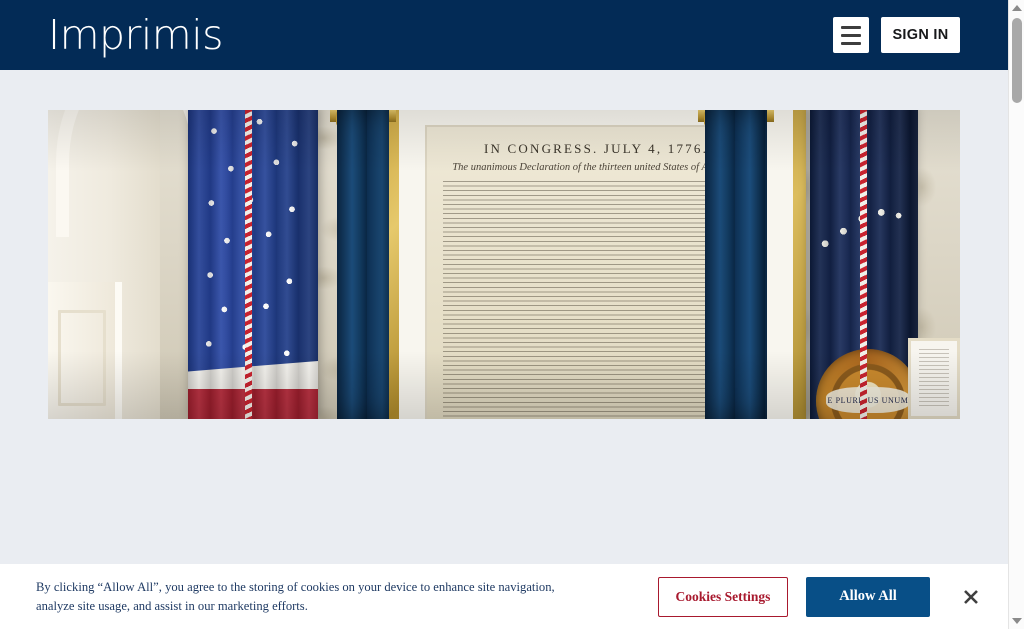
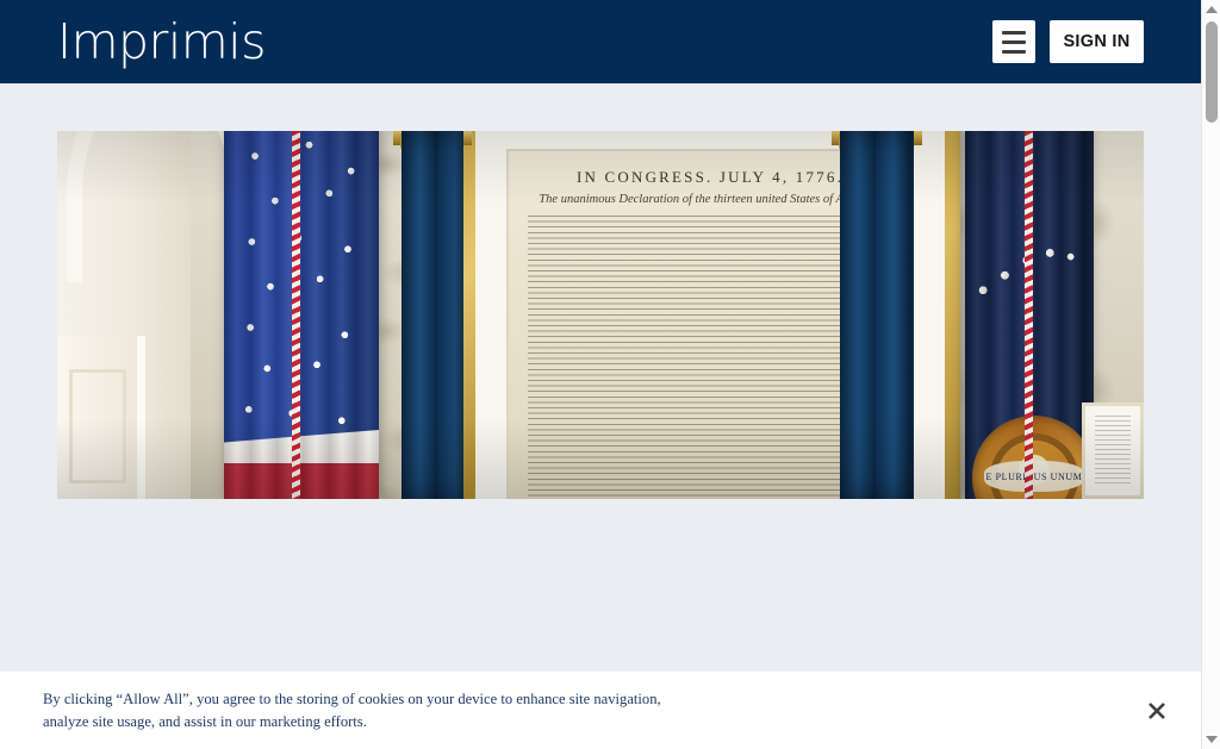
  Imprimis
  SIGN IN
  By clicking “Allow All”, you agree to the storing of cookies on your device to enhance site navigation, analyze site usage, and assist in our marketing efforts.
- Cookies Settings
- Allow All
